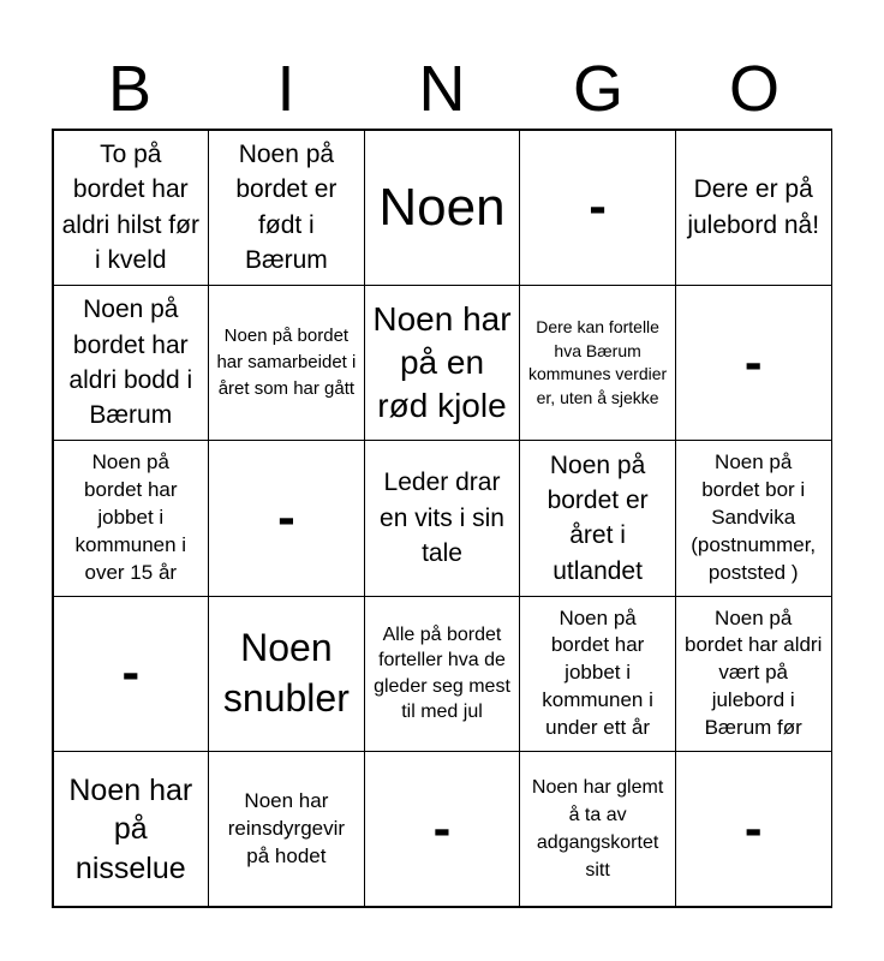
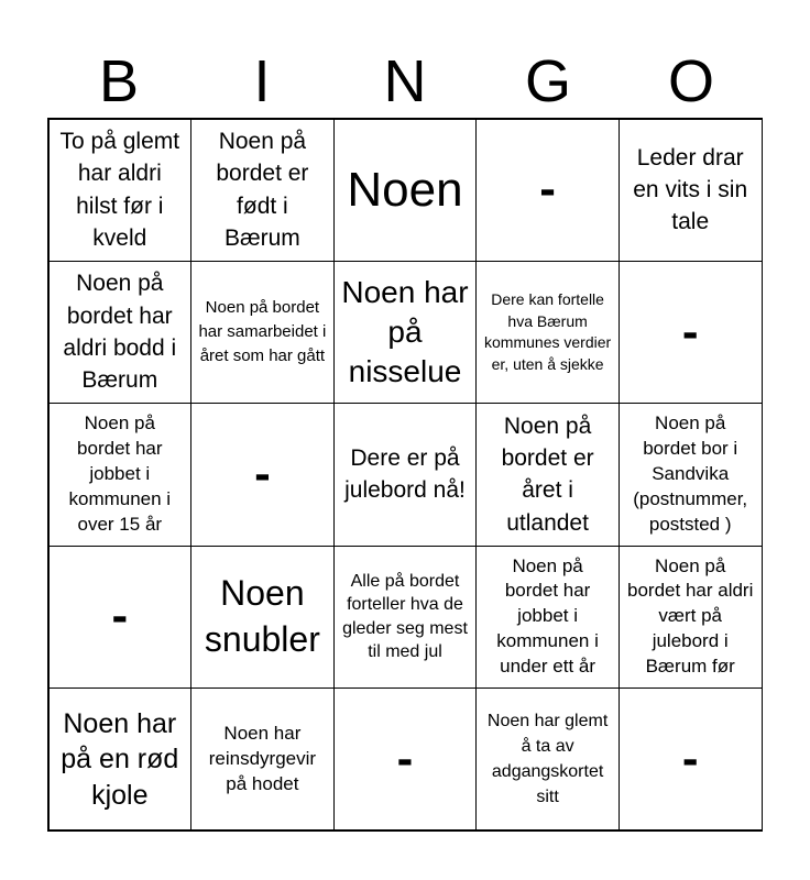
  B
  I
  N
  G
  O
- To på bordet har aldri hilst før i kveld
+ To på glemt har aldri hilst før i kveld
  Noen på bordet er født i Bærum
  Noen
  -
- Dere er på julebord nå!
+ Leder drar en vits i sin tale
  Noen på bordet har aldri bodd i Bærum
  Noen på bordet har samarbeidet i året som har gått
- Noen har på en rød kjole
+ Noen har på nisselue
  Dere kan fortelle hva Bærum kommunes verdier er, uten å sjekke
  -
  Noen på bordet har jobbet i kommunen i over 15 år
  -
- Leder drar en vits i sin tale
+ Dere er på julebord nå!
  Noen på bordet er året i utlandet
  Noen på bordet bor i Sandvika (postnummer, poststed )
  -
  Noen snubler
  Alle på bordet forteller hva de gleder seg mest til med jul
  Noen på bordet har jobbet i kommunen i under ett år
  Noen på bordet har aldri vært på julebord i Bærum før
- Noen har på nisselue
+ Noen har på en rød kjole
  Noen har reinsdyrgevir på hodet
  -
  Noen har glemt å ta av adgangskortet sitt
  -
